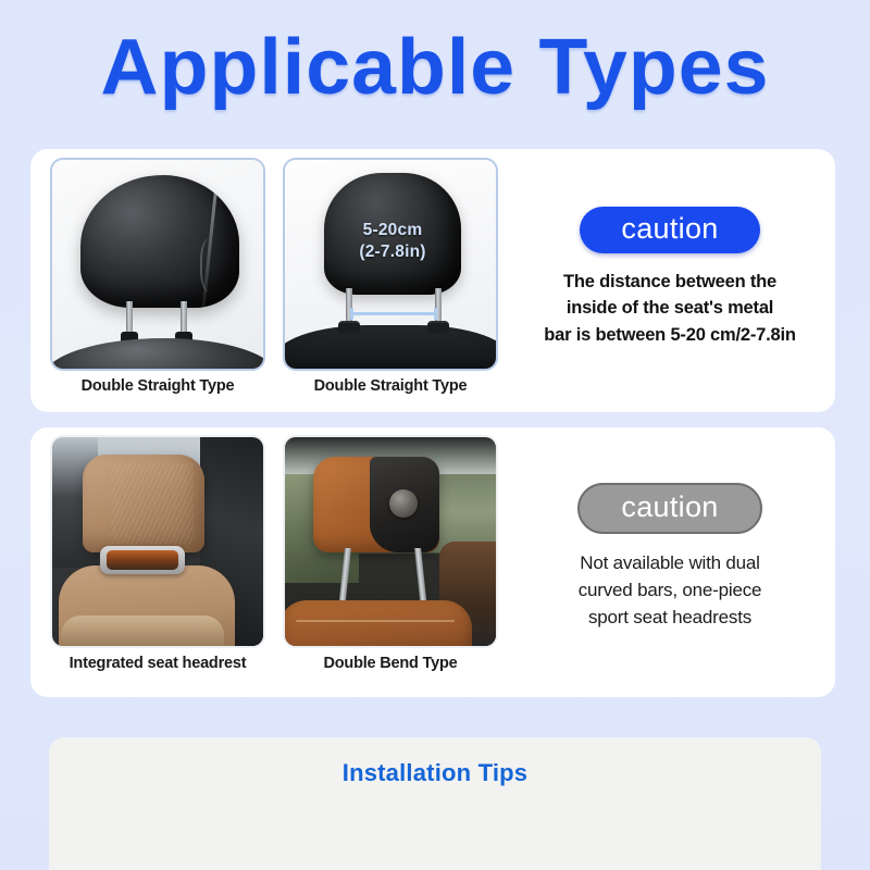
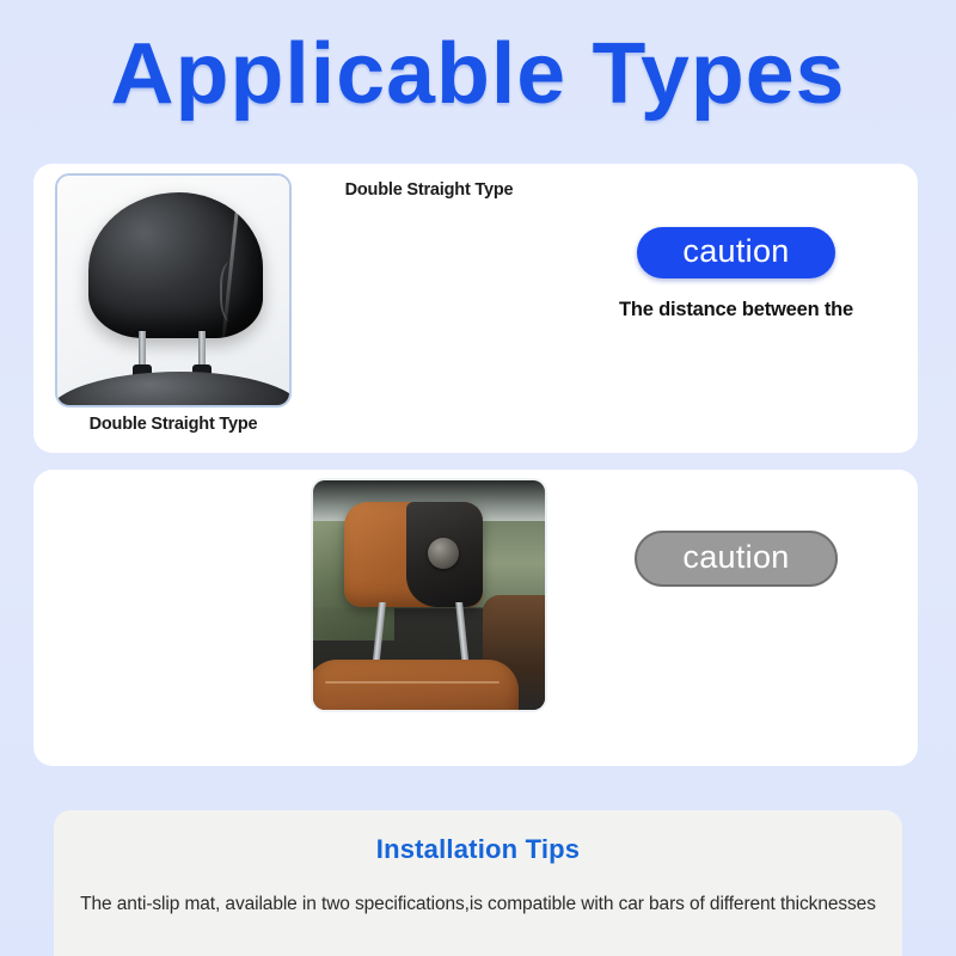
  Applicable Types
  Double Straight Type
- 5-20cm
- (2-7.8in)
  Double Straight Type
  caution
  The distance between the
- inside of the seat's metal
- bar is between 5-20 cm/2-7.8in
- Integrated seat headrest
- Double Bend Type
  caution
- Not available with dual
- curved bars, one-piece
- sport seat headrests
  Installation Tips
+ The anti-slip mat, available in two specifications,is compatible with car bars of different thicknesses
